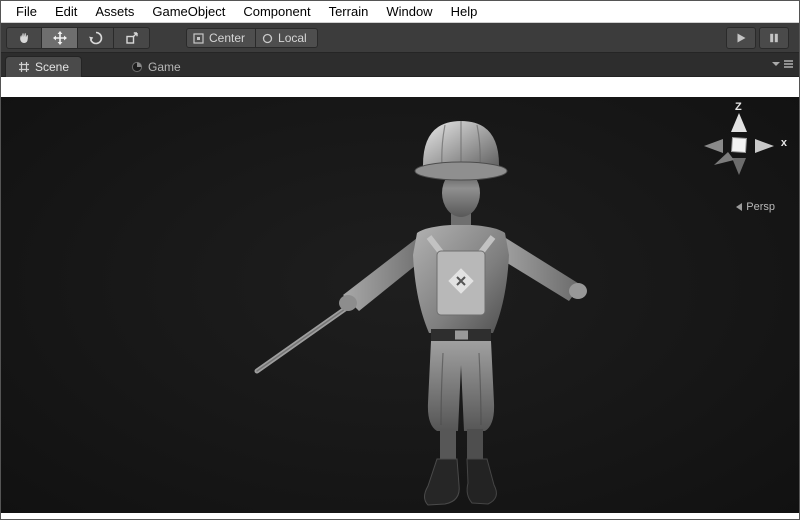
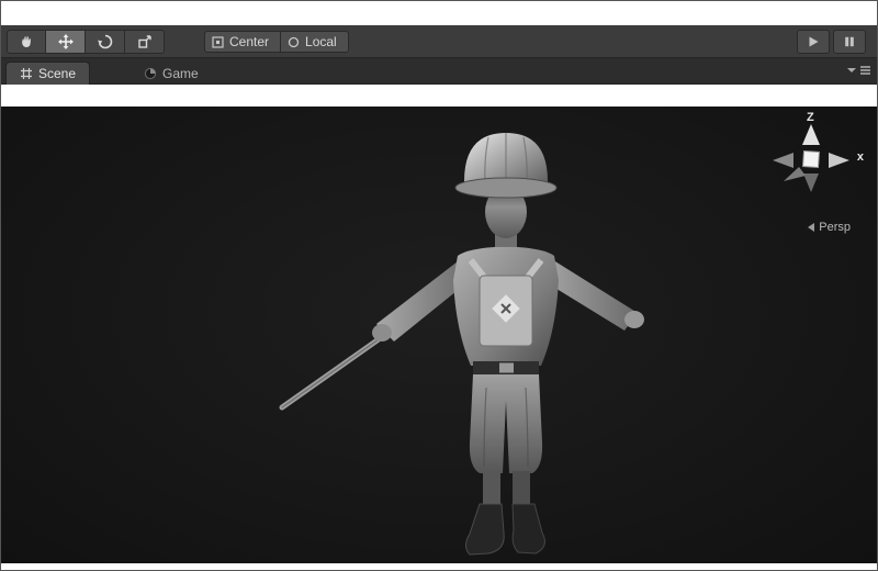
- File
- Edit
- Assets
- GameObject
- Component
- Terrain
- Window
- Help
  Center
  Local
  Scene
  Game
  Z
  x
  Persp
